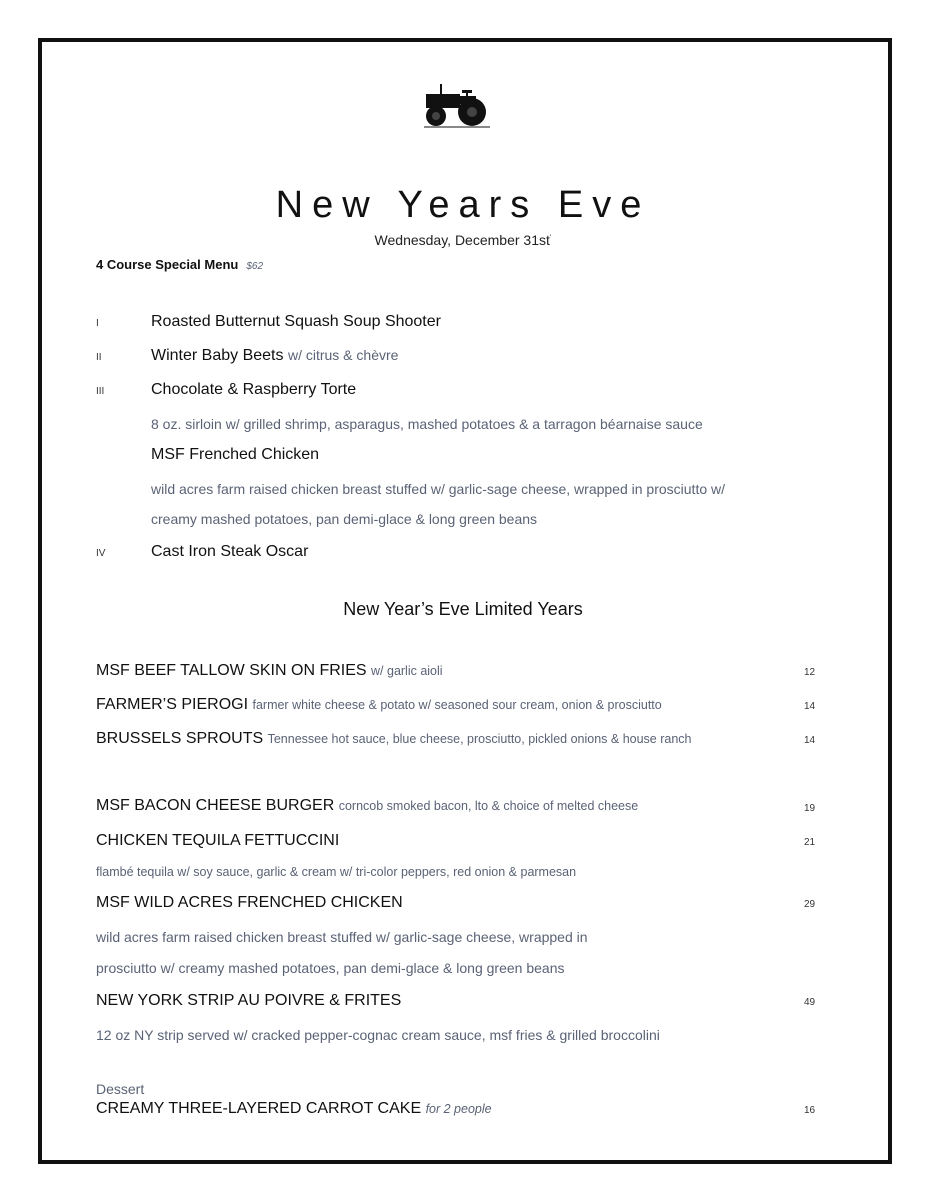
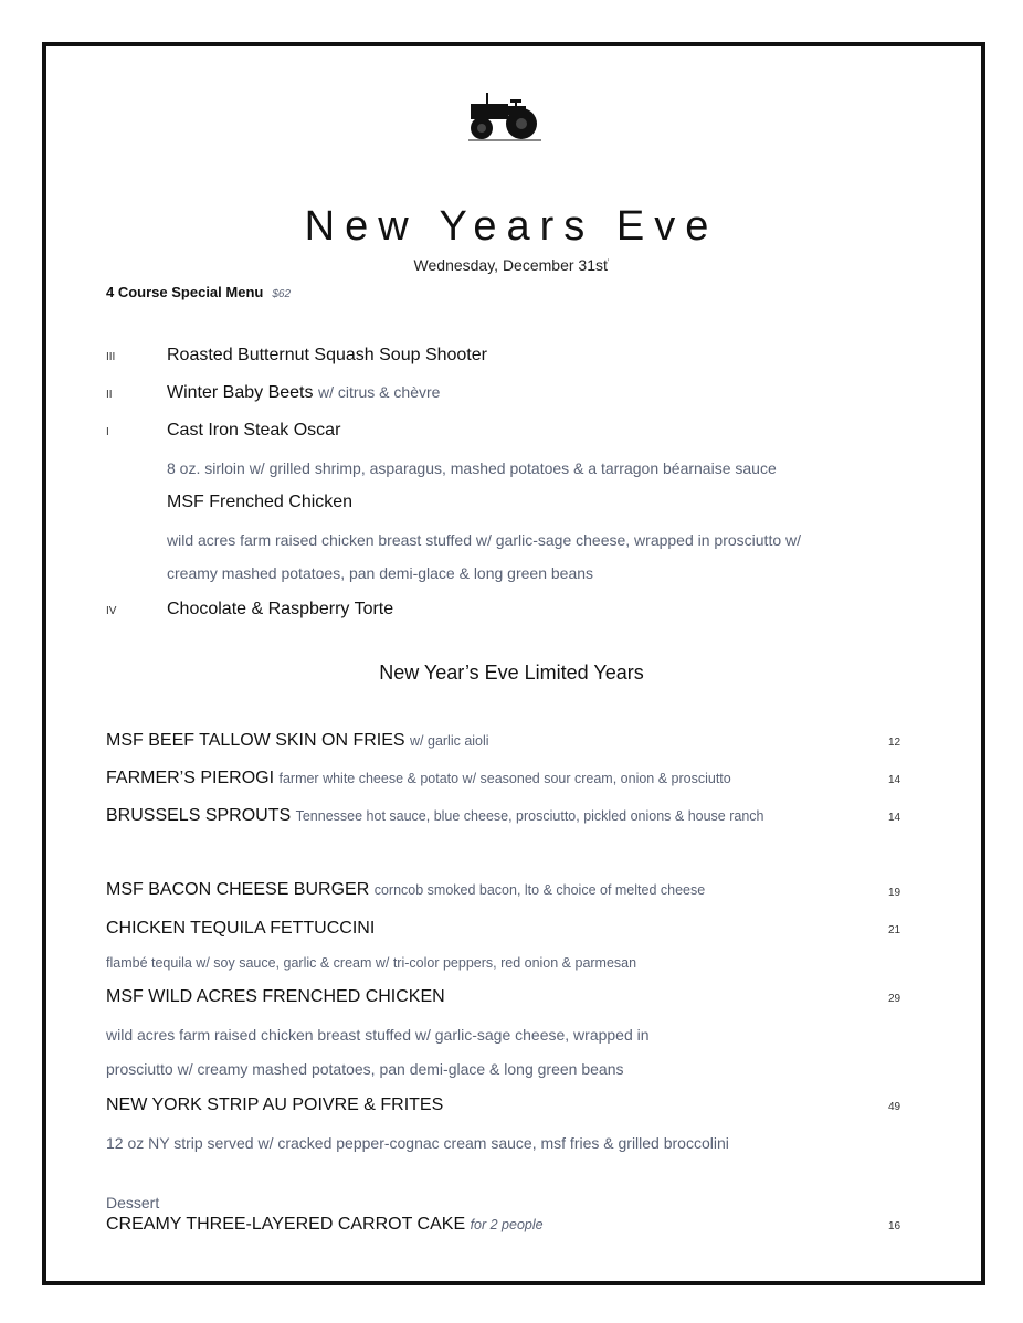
  New Years Eve
  Wednesday, December 31st
  4 Course Special Menu $62
- I
+ III
  Roasted Butternut Squash Soup Shooter
  II
  Winter Baby Beets w/ citrus & chèvre
- III
+ I
- Chocolate & Raspberry Torte
+ Cast Iron Steak Oscar
  8 oz. sirloin w/ grilled shrimp, asparagus, mashed potatoes & a tarragon béarnaise sauce
  MSF Frenched Chicken
  wild acres farm raised chicken breast stuffed w/ garlic-sage cheese, wrapped in prosciutto w/
  creamy mashed potatoes, pan demi-glace & long green beans
  IV
- Cast Iron Steak Oscar
+ Chocolate & Raspberry Torte
  New Year’s Eve Limited Years
  MSF BEEF TALLOW SKIN ON FRIES w/ garlic aioli
  12
  FARMER’S PIEROGI farmer white cheese & potato w/ seasoned sour cream, onion & prosciutto
  14
  BRUSSELS SPROUTS Tennessee hot sauce, blue cheese, prosciutto, pickled onions & house ranch
  14
  MSF BACON CHEESE BURGER corncob smoked bacon, lto & choice of melted cheese
  19
  CHICKEN TEQUILA FETTUCCINI
  21
  flambé tequila w/ soy sauce, garlic & cream w/ tri-color peppers, red onion & parmesan
  MSF WILD ACRES FRENCHED CHICKEN
  29
  wild acres farm raised chicken breast stuffed w/ garlic-sage cheese, wrapped in
  prosciutto w/ creamy mashed potatoes, pan demi-glace & long green beans
  NEW YORK STRIP AU POIVRE & FRITES
  49
  12 oz NY strip served w/ cracked pepper-cognac cream sauce, msf fries & grilled broccolini
  Dessert
  CREAMY THREE-LAYERED CARROT CAKE for 2 people
  16
